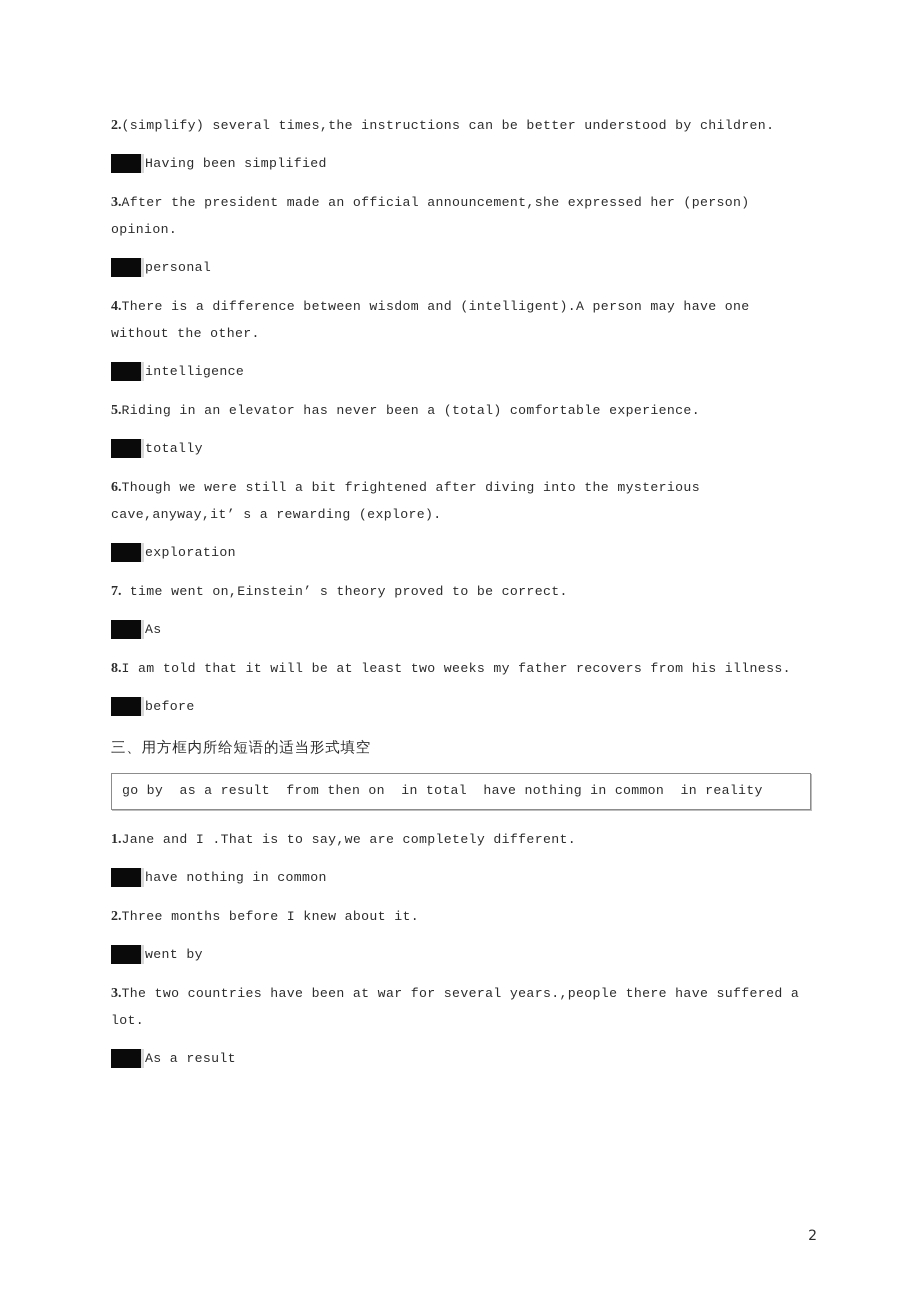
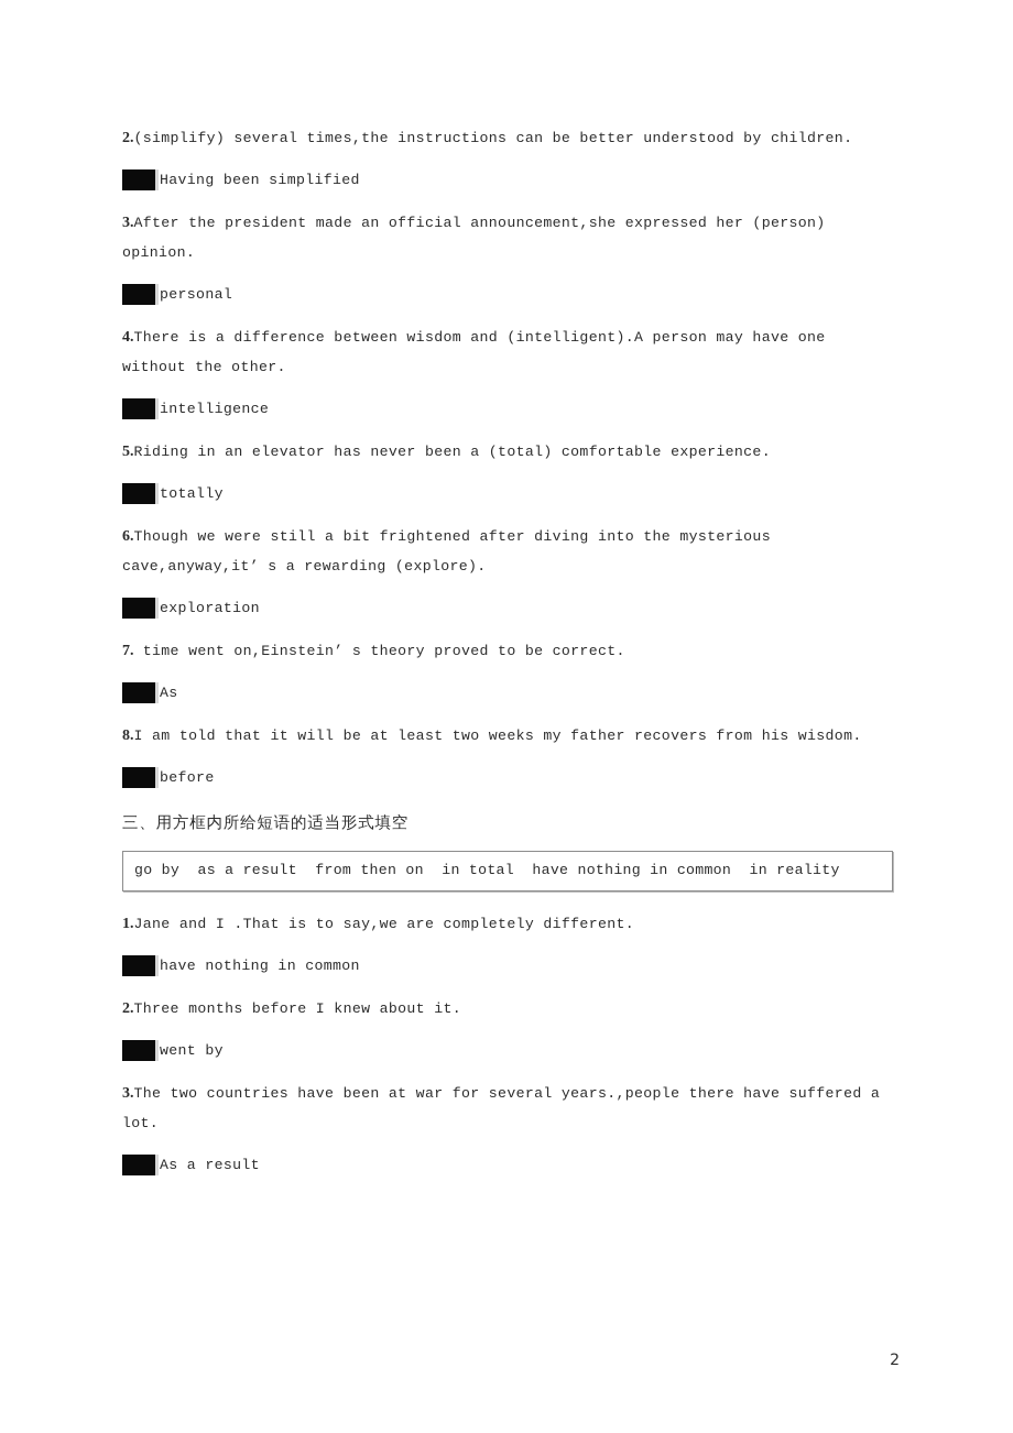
  2.(simplify) several times,the instructions can be better understood by children.
  Having been simplified
  3.After the president made an official announcement,she expressed her (person) opinion.
  personal
  4.There is a difference between wisdom and (intelligent).A person may have one without the other.
  intelligence
  5.Riding in an elevator has never been a (total) comfortable experience.
  totally
  6.Though we were still a bit frightened after diving into the mysterious cave,anyway,it’ s a rewarding (explore).
  exploration
  7. time went on,Einstein’ s theory proved to be correct.
  As
- 8.I am told that it will be at least two weeks my father recovers from his illness.
+ 8.I am told that it will be at least two weeks my father recovers from his wisdom.
  before
  三、用方框内所给短语的适当形式填空
  go by as a result from then on in total have nothing in common in reality
  1.Jane and I .That is to say,we are completely different.
  have nothing in common
  2.Three months before I knew about it.
  went by
  3.The two countries have been at war for several years.,people there have suffered a lot.
  As a result
  2
